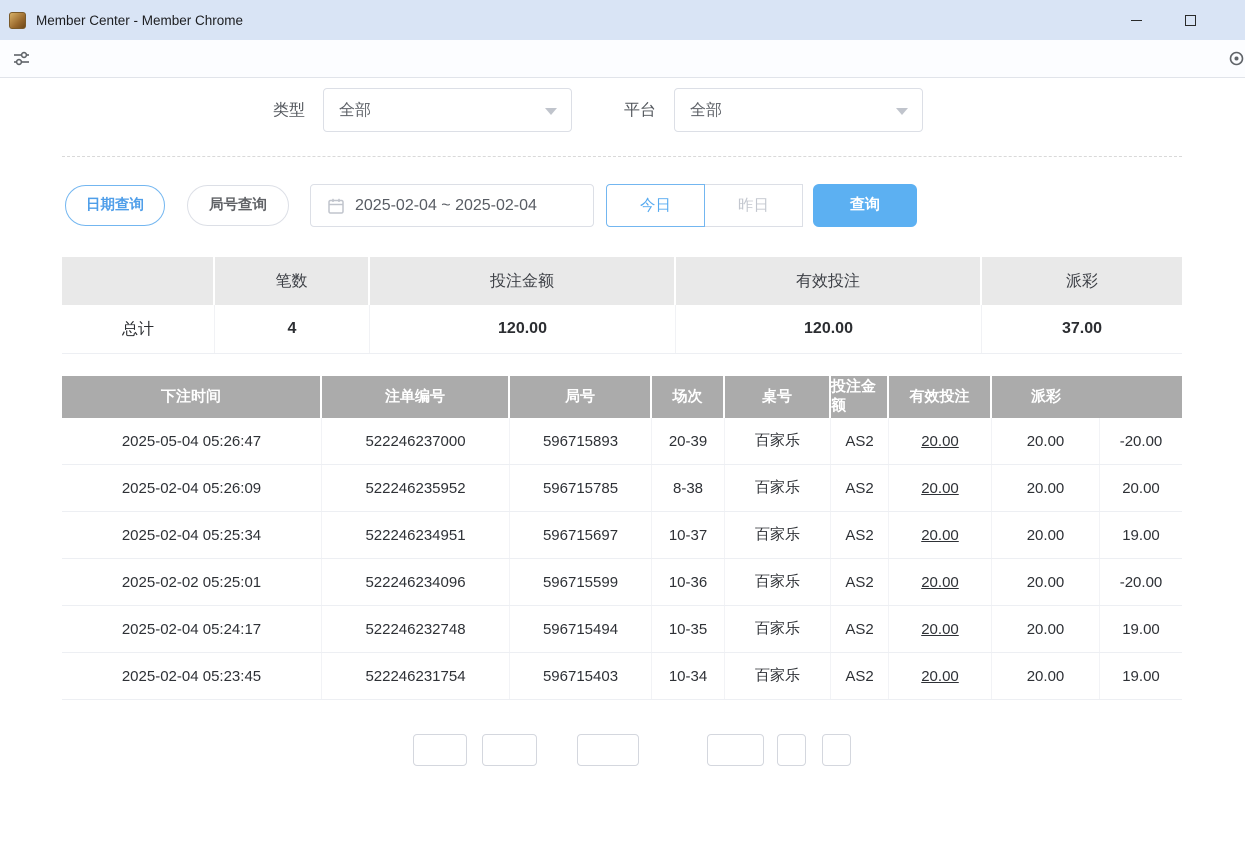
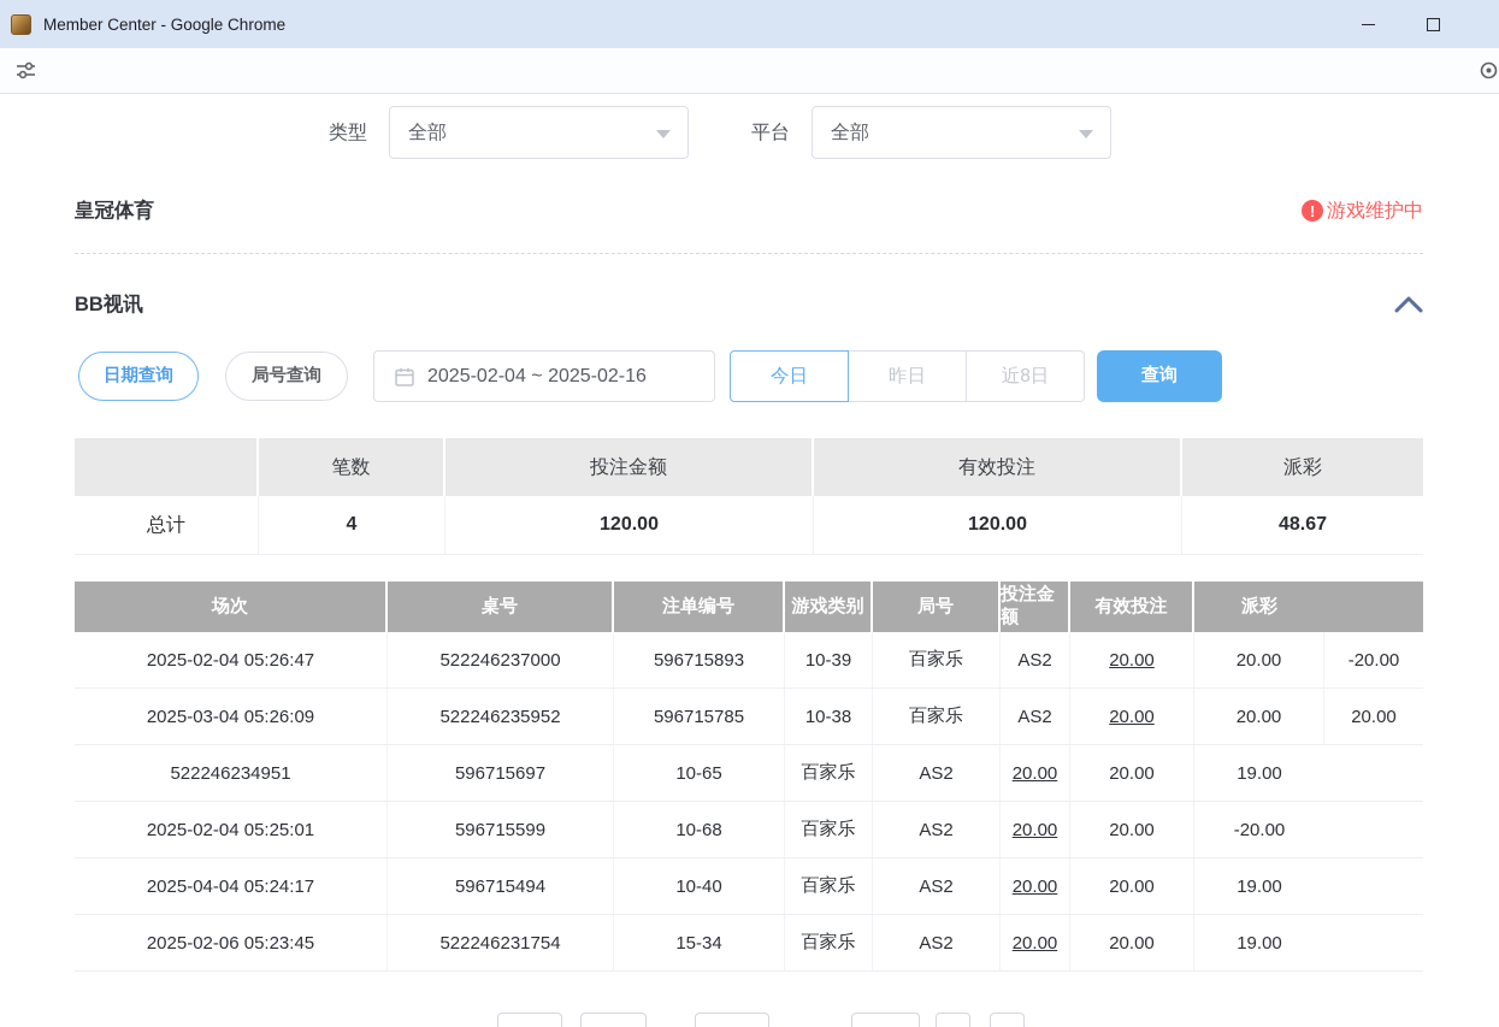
- Member Center - Member Chrome
+ Member Center - Google Chrome
  类型
  全部
  平台
  全部
+ 皇冠体育
+ !
+ 游戏维护中
+ BB视讯
  日期查询
  局号查询
- 2025-02-04 ~ 2025-02-04
+ 2025-02-04 ~ 2025-02-16
  今日
  昨日
+ 近8日
  查询
  笔数
  投注金额
  有效投注
  派彩
  总计
  4
  120.00
  120.00
- 37.00
+ 48.67
- 下注时间
- 注单编号
+ 场次
- 局号
+ 桌号
- 场次
+ 注单编号
+ 游戏类别
- 桌号
+ 局号
  投注金额
  有效投注
  派彩
- 2025-05-04 05:26:47
+ 2025-02-04 05:26:47
  522246237000
  596715893
- 20-39
+ 10-39
  百家乐
  AS2
  20.00
  20.00
  -20.00
- 2025-02-04 05:26:09
+ 2025-03-04 05:26:09
  522246235952
  596715785
- 8-38
+ 10-38
  百家乐
  AS2
  20.00
  20.00
  20.00
- 2025-02-04 05:25:34
  522246234951
  596715697
- 10-37
+ 10-65
  百家乐
  AS2
  20.00
  20.00
  19.00
- 2025-02-02 05:25:01
+ 2025-02-04 05:25:01
- 522246234096
  596715599
- 10-36
+ 10-68
  百家乐
  AS2
  20.00
  20.00
  -20.00
- 2025-02-04 05:24:17
+ 2025-04-04 05:24:17
- 522246232748
  596715494
- 10-35
+ 10-40
  百家乐
  AS2
  20.00
  20.00
  19.00
- 2025-02-04 05:23:45
+ 2025-02-06 05:23:45
  522246231754
- 596715403
- 10-34
+ 15-34
  百家乐
  AS2
  20.00
  20.00
  19.00
